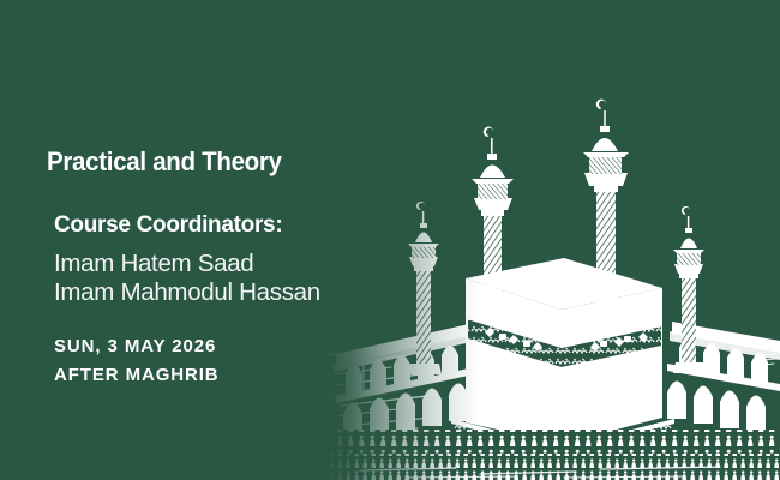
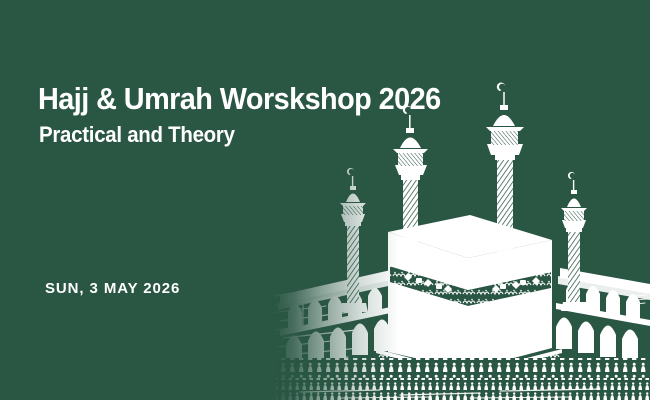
+ Hajj & Umrah Worskshop 2026
  Practical and Theory
- Course Coordinators:
- Imam Hatem Saad
- Imam Mahmodul Hassan
  SUN, 3 MAY 2026
- AFTER MAGHRIB
